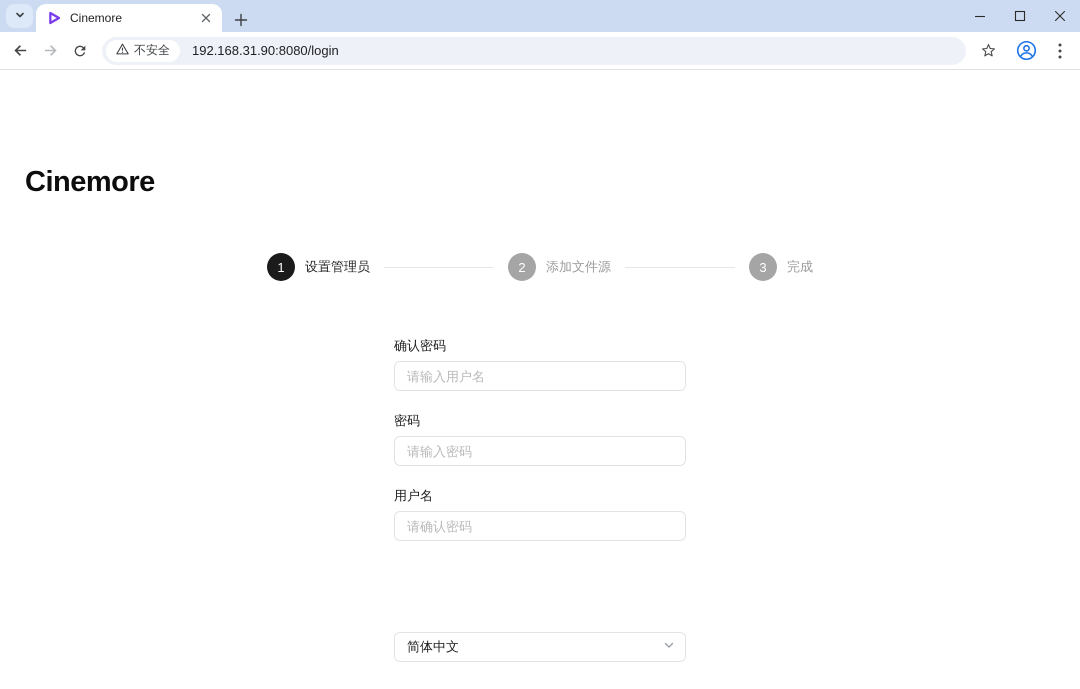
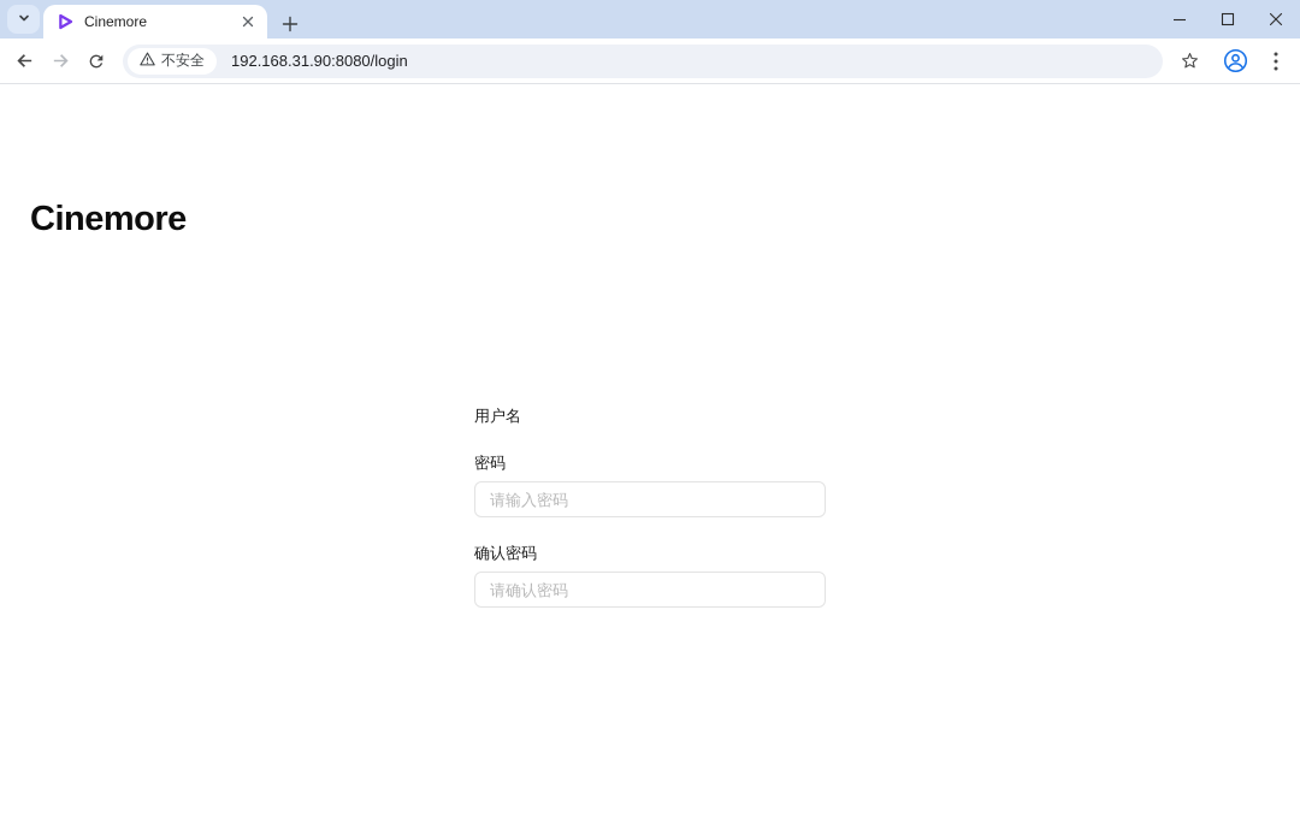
  Cinemore
  不安全
  192.168.31.90:8080/login
  Cinemore
- 1
- 设置管理员
- 2
- 添加文件源
- 3
- 完成
- 确认密码
+ 用户名
- 请输入用户名
  密码
  请输入密码
- 用户名
+ 确认密码
  请确认密码
- 简体中文
